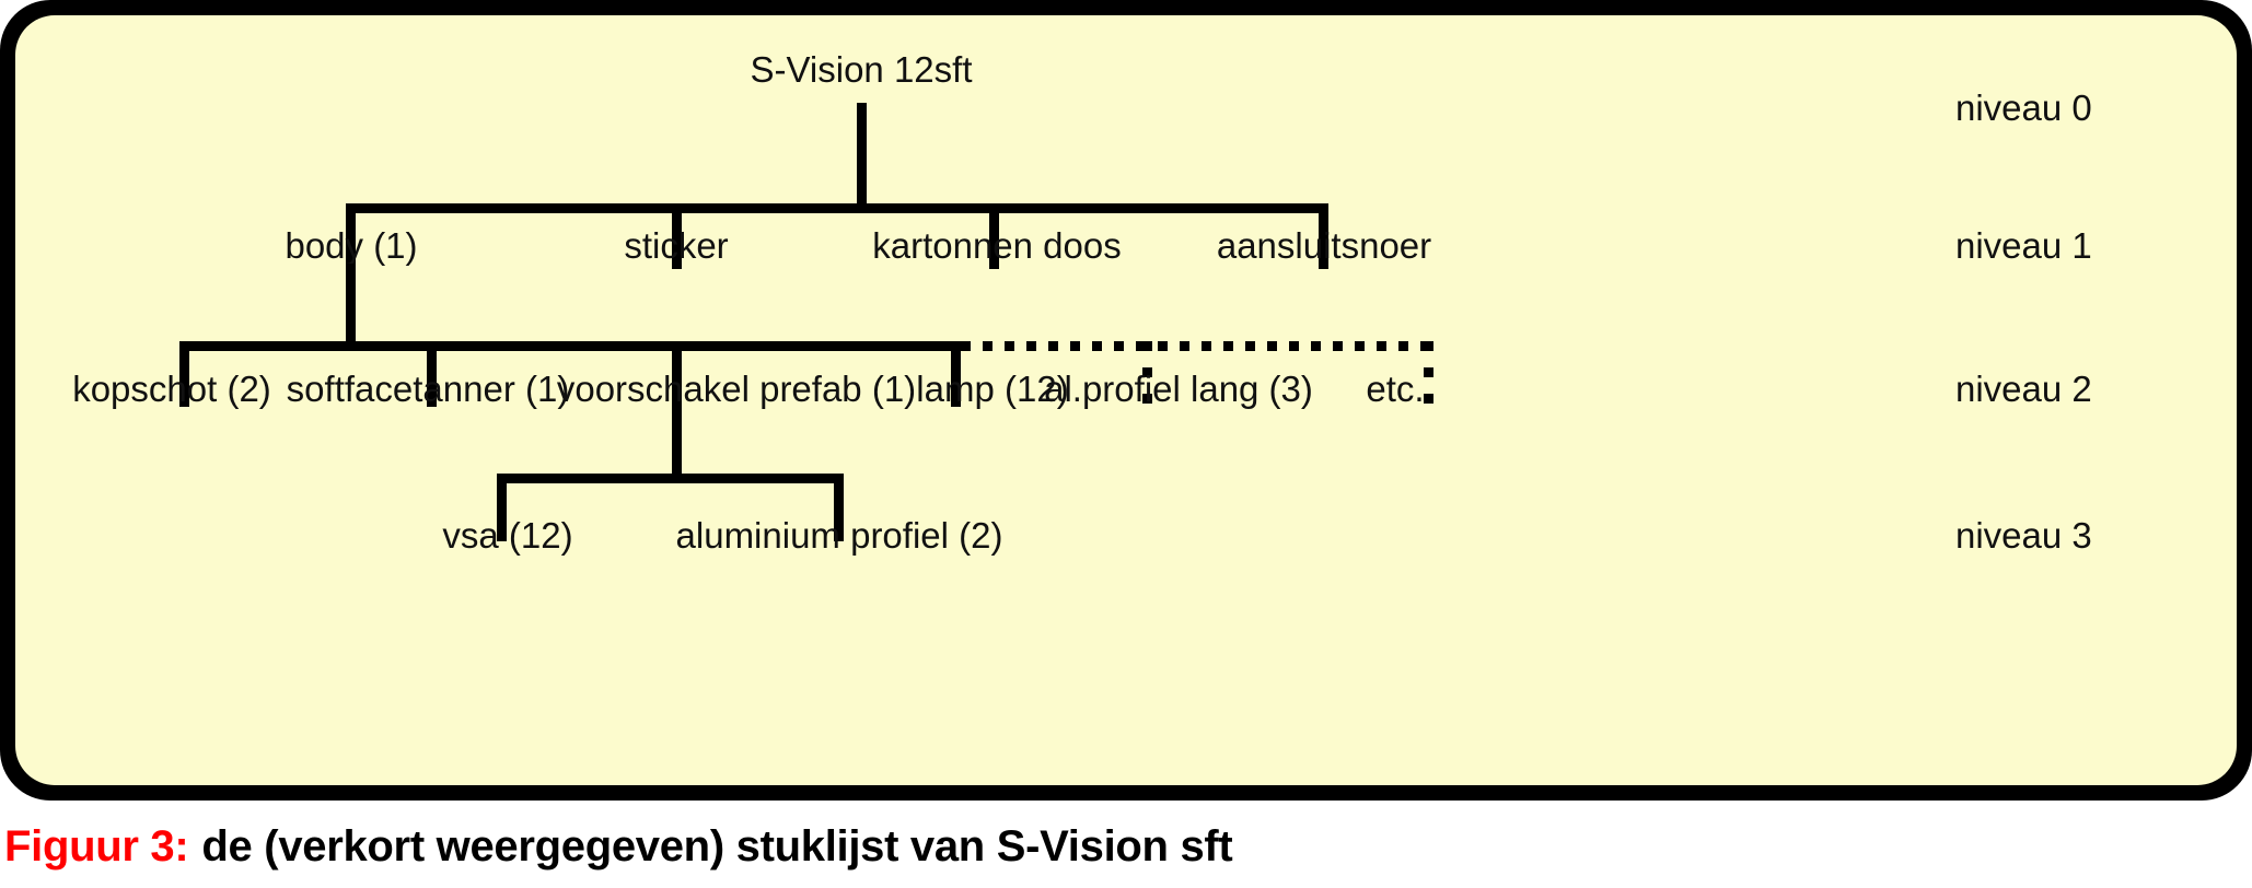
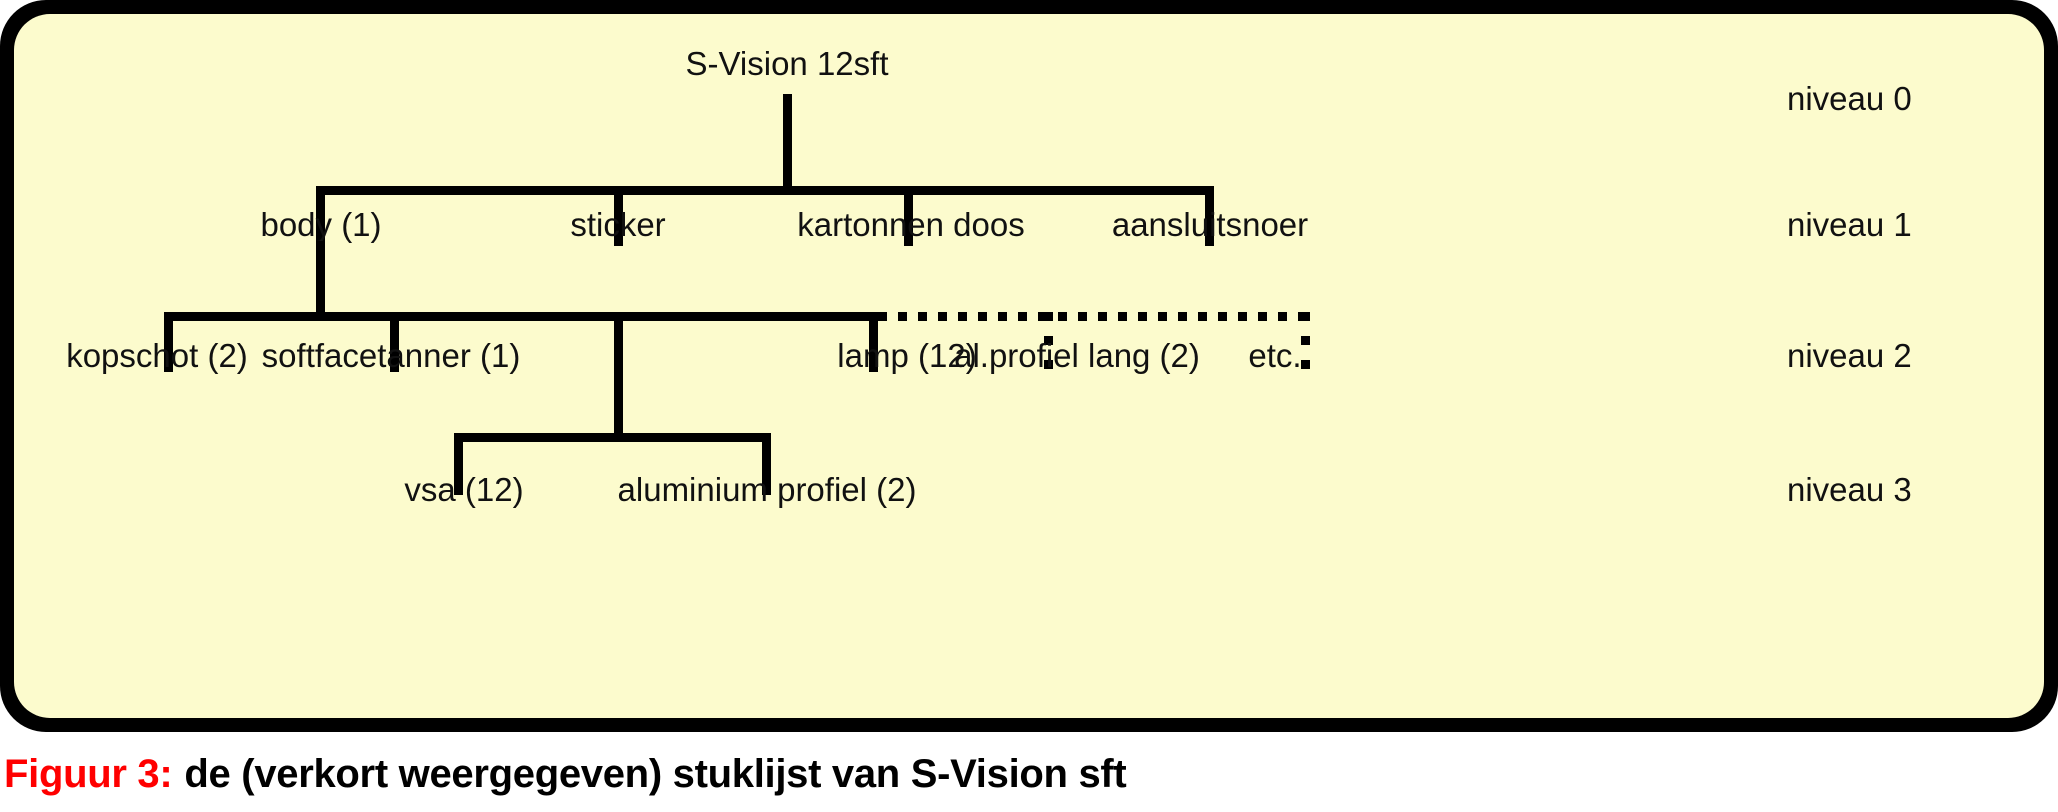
  S-Vision 12sft
  body (1)
  sticker
  kartonnen doos
  aansluitsnoer
  kopschot (2)
  softfacetanner (1)
- voorschakel prefab (1)
  lamp (12)
- al.profiel lang (3)
+ al.profiel lang (2)
  etc.
  vsa (12)
  aluminium profiel (2)
  niveau 0
  niveau 1
  niveau 2
  niveau 3
  Figuur 3:
  de (verkort weergegeven) stuklijst van S-Vision sft
